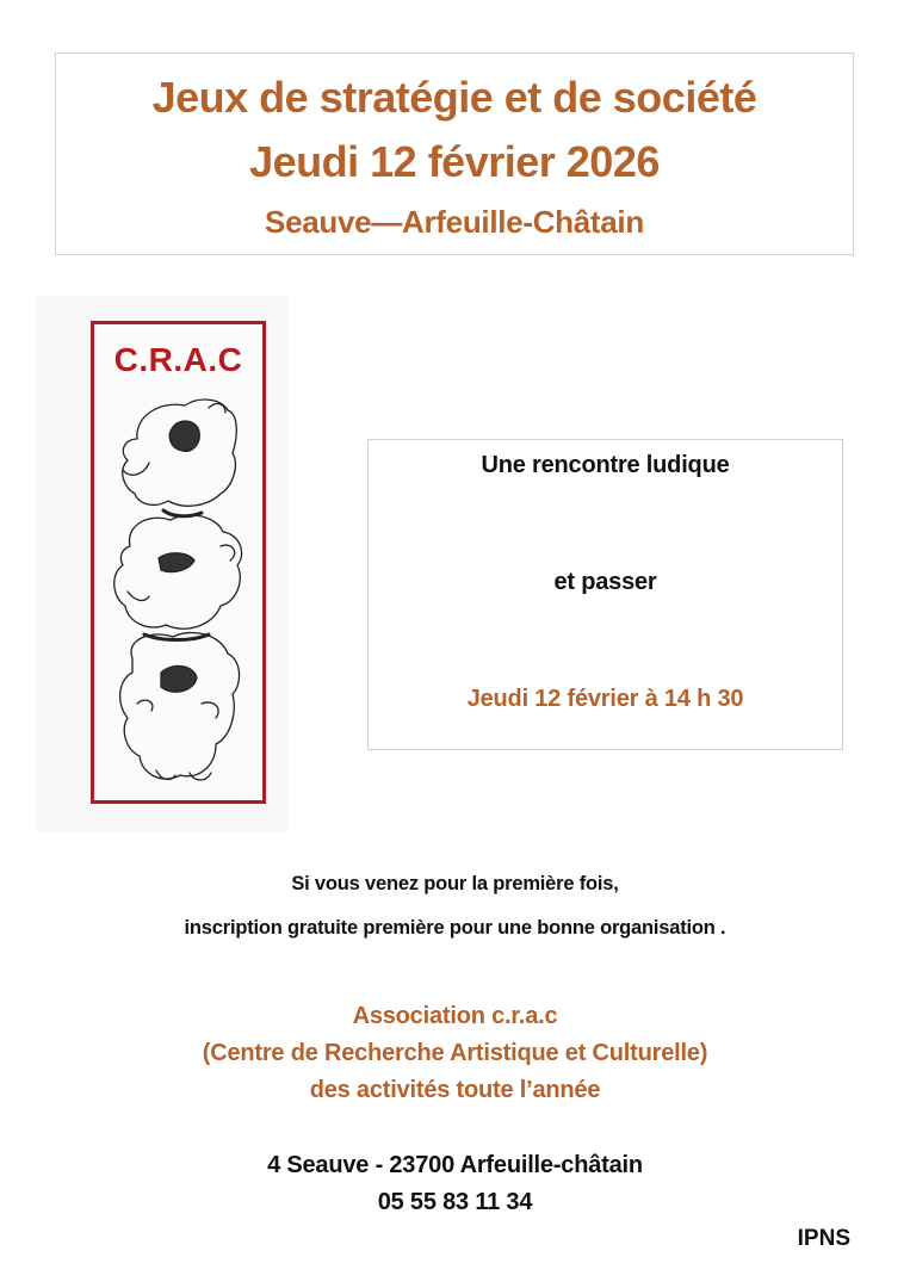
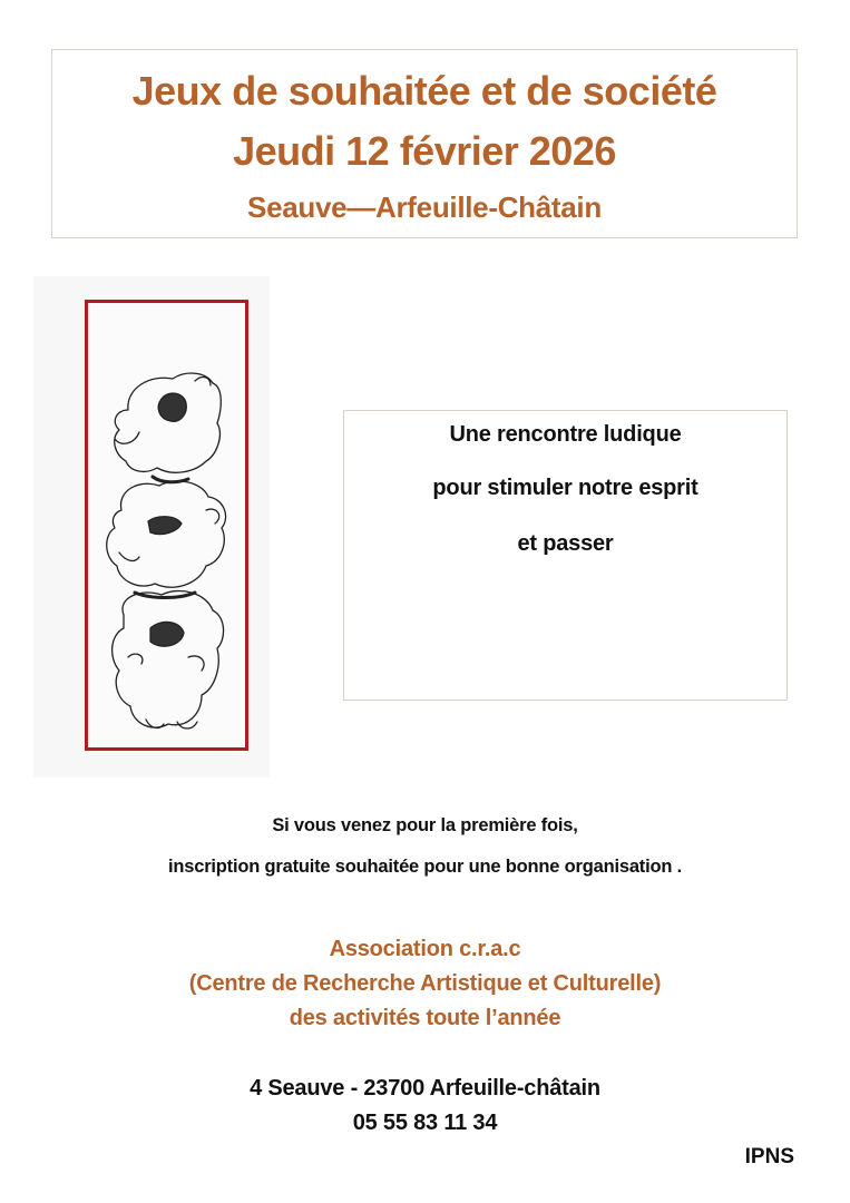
- Jeux de stratégie et de société
+ Jeux de souhaitée et de société
  Jeudi 12 février 2026
  Seauve—Arfeuille-Châtain
- C.R.A.C
  Une rencontre ludique
+ pour stimuler notre esprit
  et passer
- Jeudi 12 février à 14 h 30
  Si vous venez pour la première fois,
- inscription gratuite première pour une bonne organisation .
+ inscription gratuite souhaitée pour une bonne organisation .
  Association c.r.a.c
  (Centre de Recherche Artistique et Culturelle)
  des activités toute l’année
  4 Seauve - 23700 Arfeuille-châtain
  05 55 83 11 34
  IPNS
